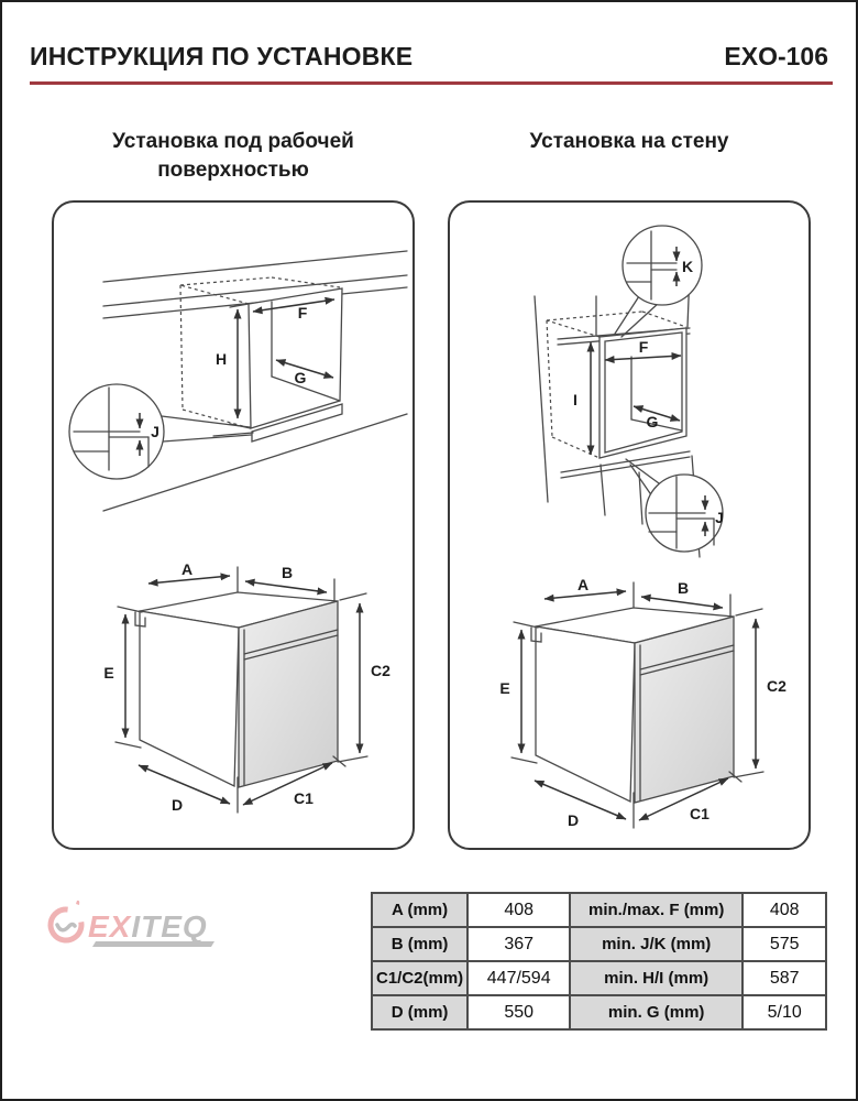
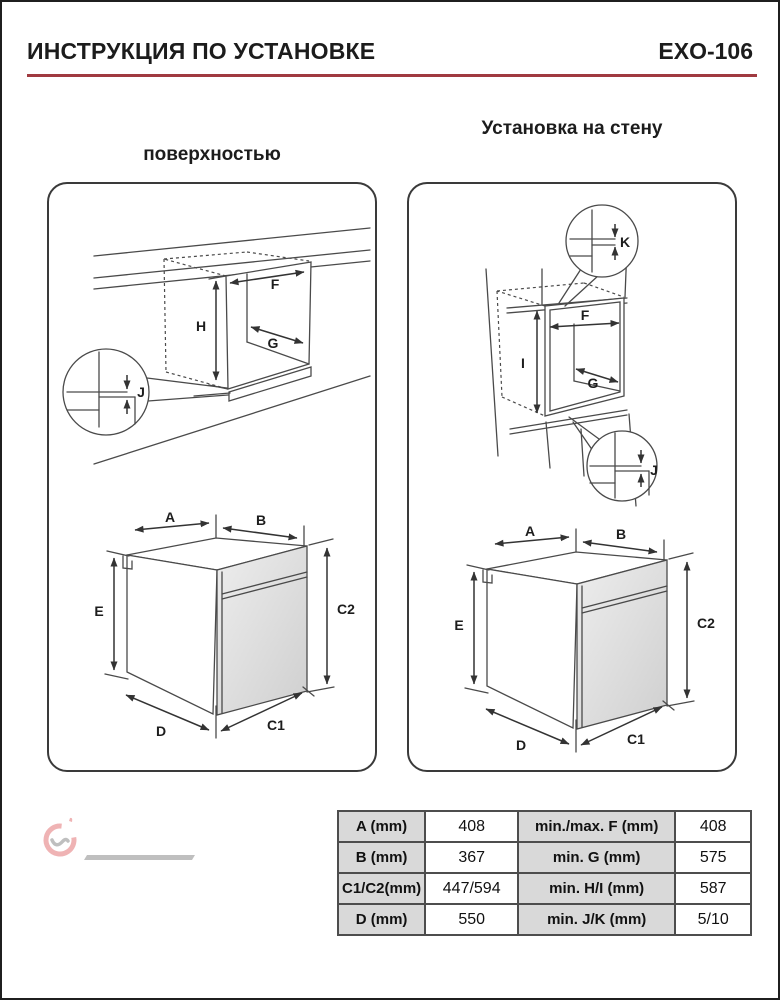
  ИНСТРУКЦИЯ ПО УСТАНОВКЕ
  EXO-106
- Установка под рабочей
  поверхностью
  Установка на стену
  F
  H
  G
  J
  F
  I
  G
  K
  J
- EXITEQ
  A (mm)	408	min./max. F (mm)	408
- B (mm)	367	min. J/K (mm)	575
+ B (mm)	367	min. G (mm)	575
  C1/C2(mm)	447/594	min. H/I (mm)	587
- D (mm)	550	min. G (mm)	5/10
+ D (mm)	550	min. J/K (mm)	5/10
